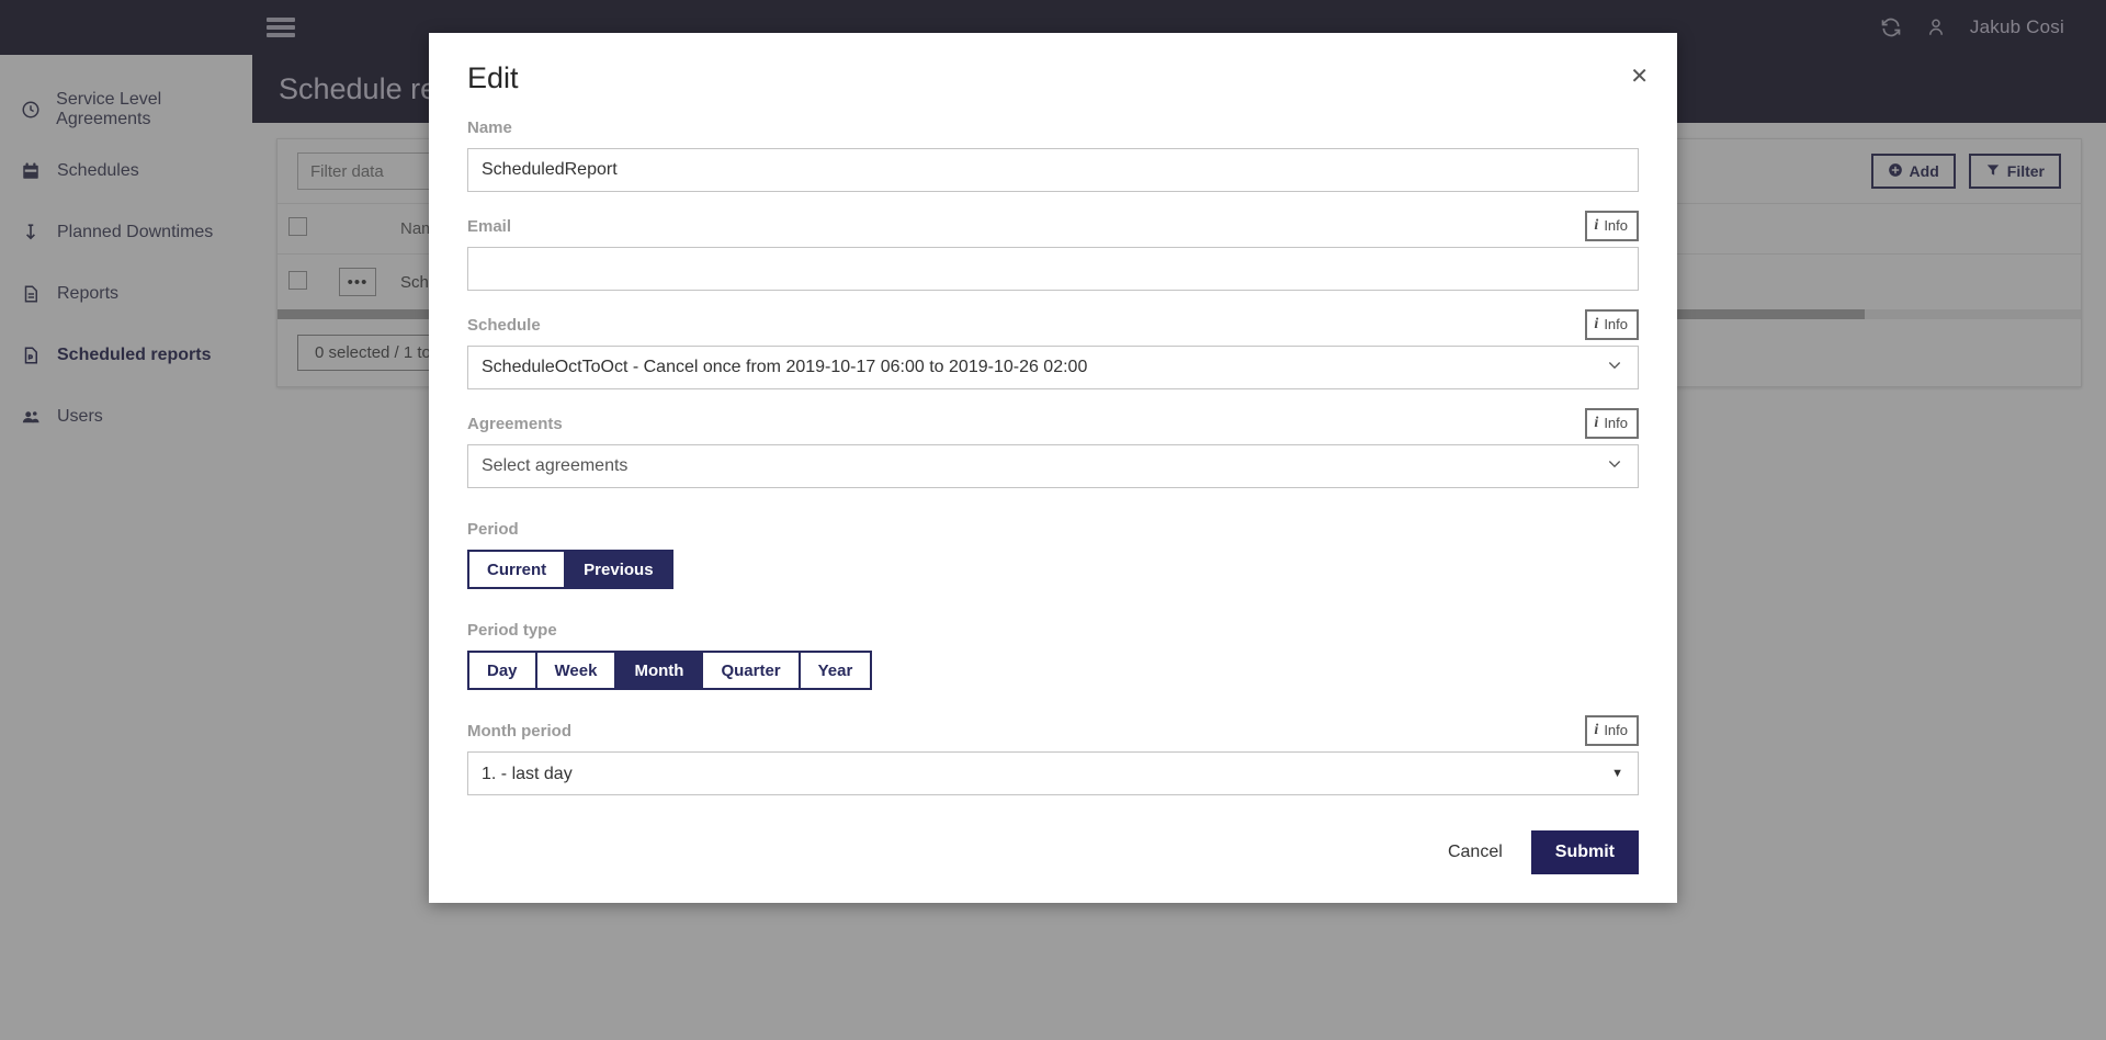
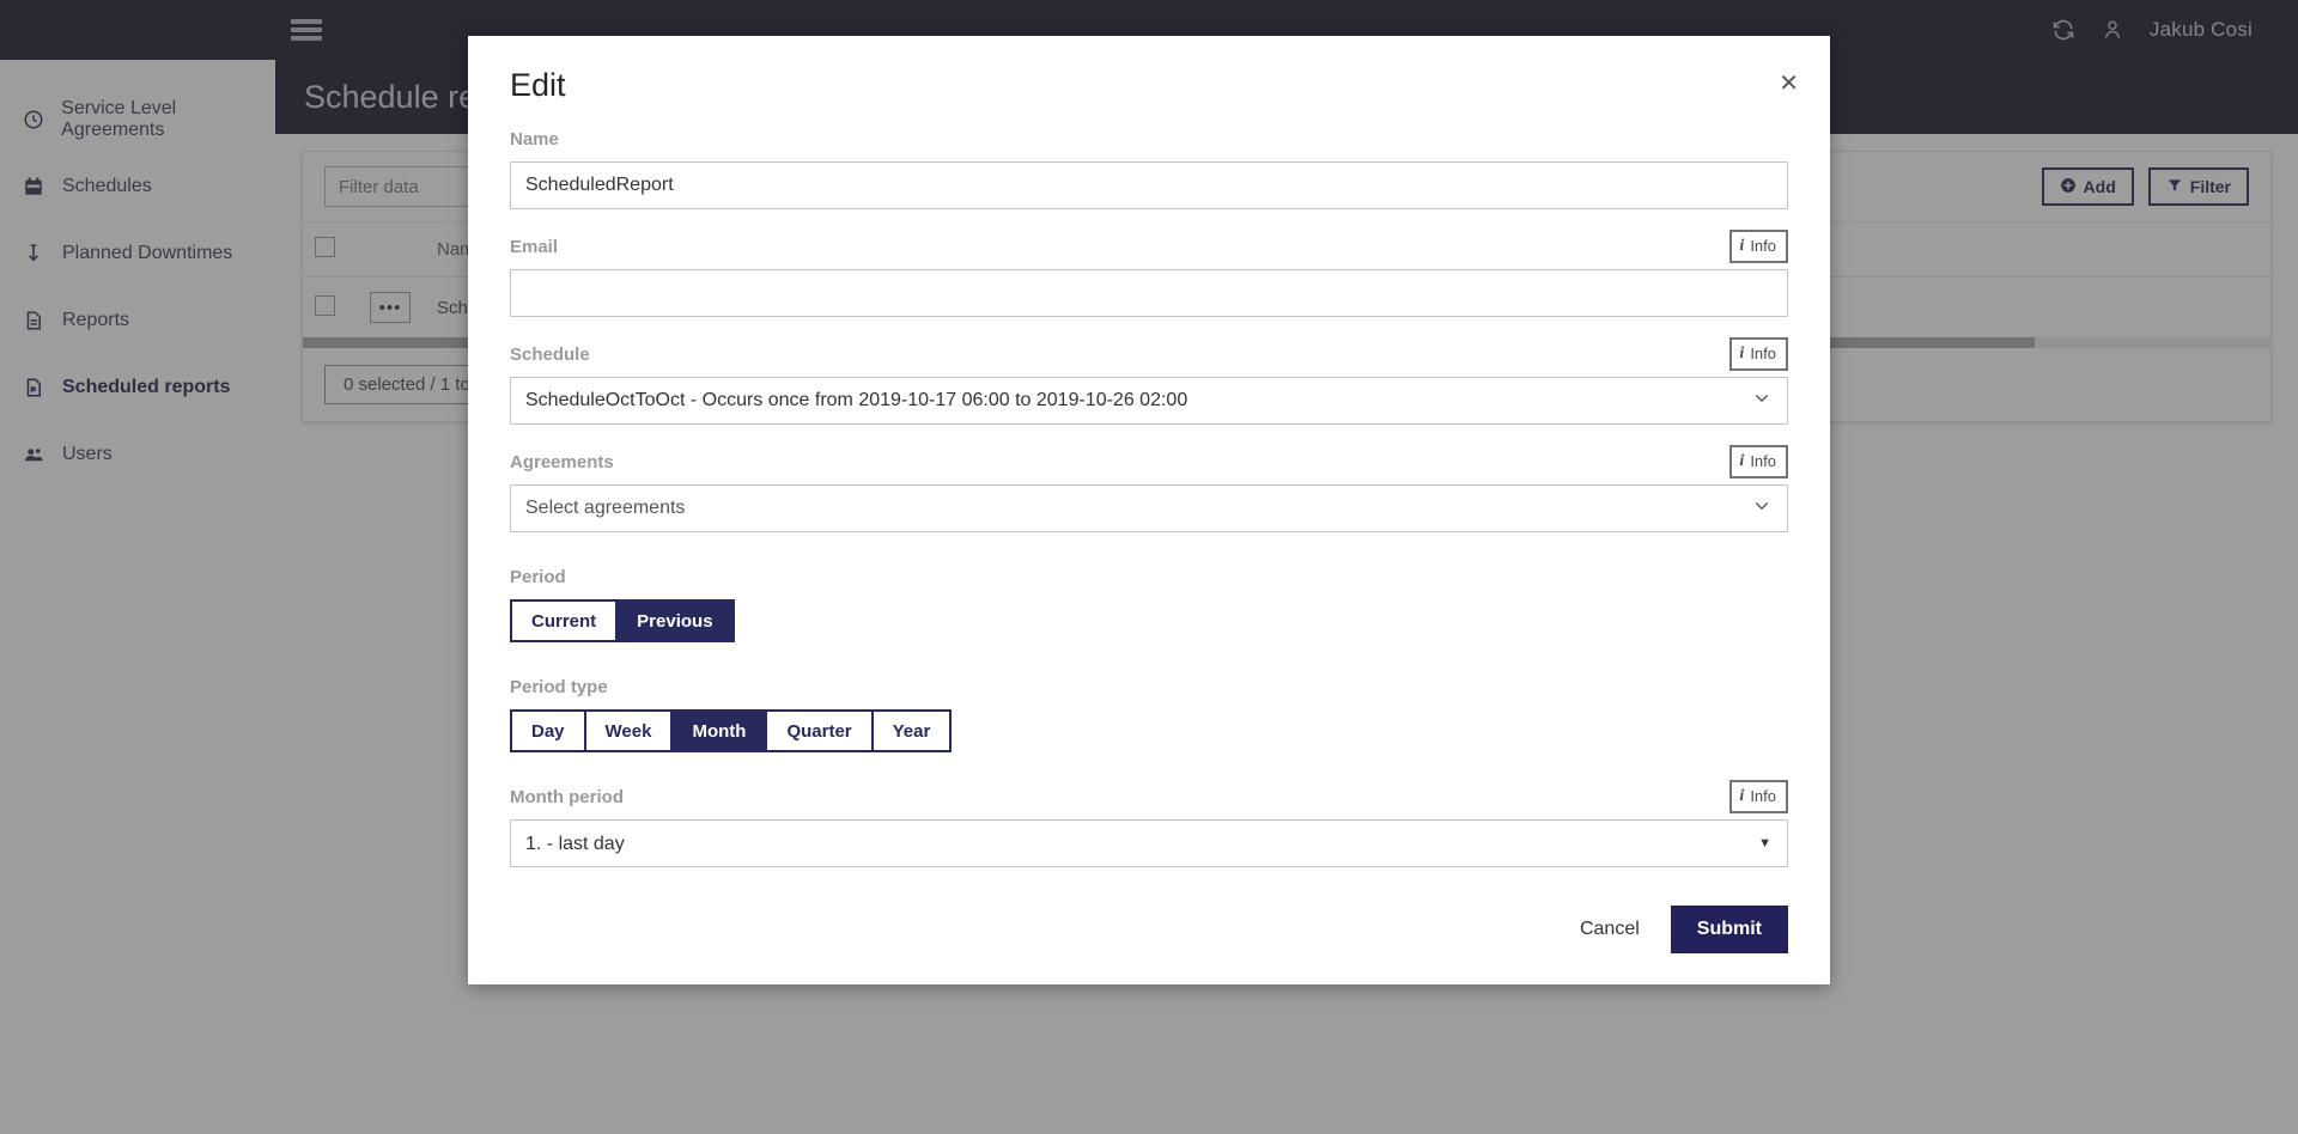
  Jakub Cosi
  Service Level Agreements
  Schedules
  Planned Downtimes
  Reports
  Scheduled reports
  Users
  Filter data
  Add
  Filter
  0 selected / 1 to
  Edit
  ✕
  Name
  ScheduledReport
  Email
  i
  Info
  Schedule
  i
  Info
- ScheduleOctToOct - Cancel once from 2019-10-17 06:00 to 2019-10-26 02:00
+ ScheduleOctToOct - Occurs once from 2019-10-17 06:00 to 2019-10-26 02:00
  Agreements
  i
  Info
  Select agreements
  Period
  Current
  Previous
  Period type
  Day
  Week
  Month
  Quarter
  Year
  Month period
  i
  Info
  1. - last day
  ▼
  Cancel
  Submit
